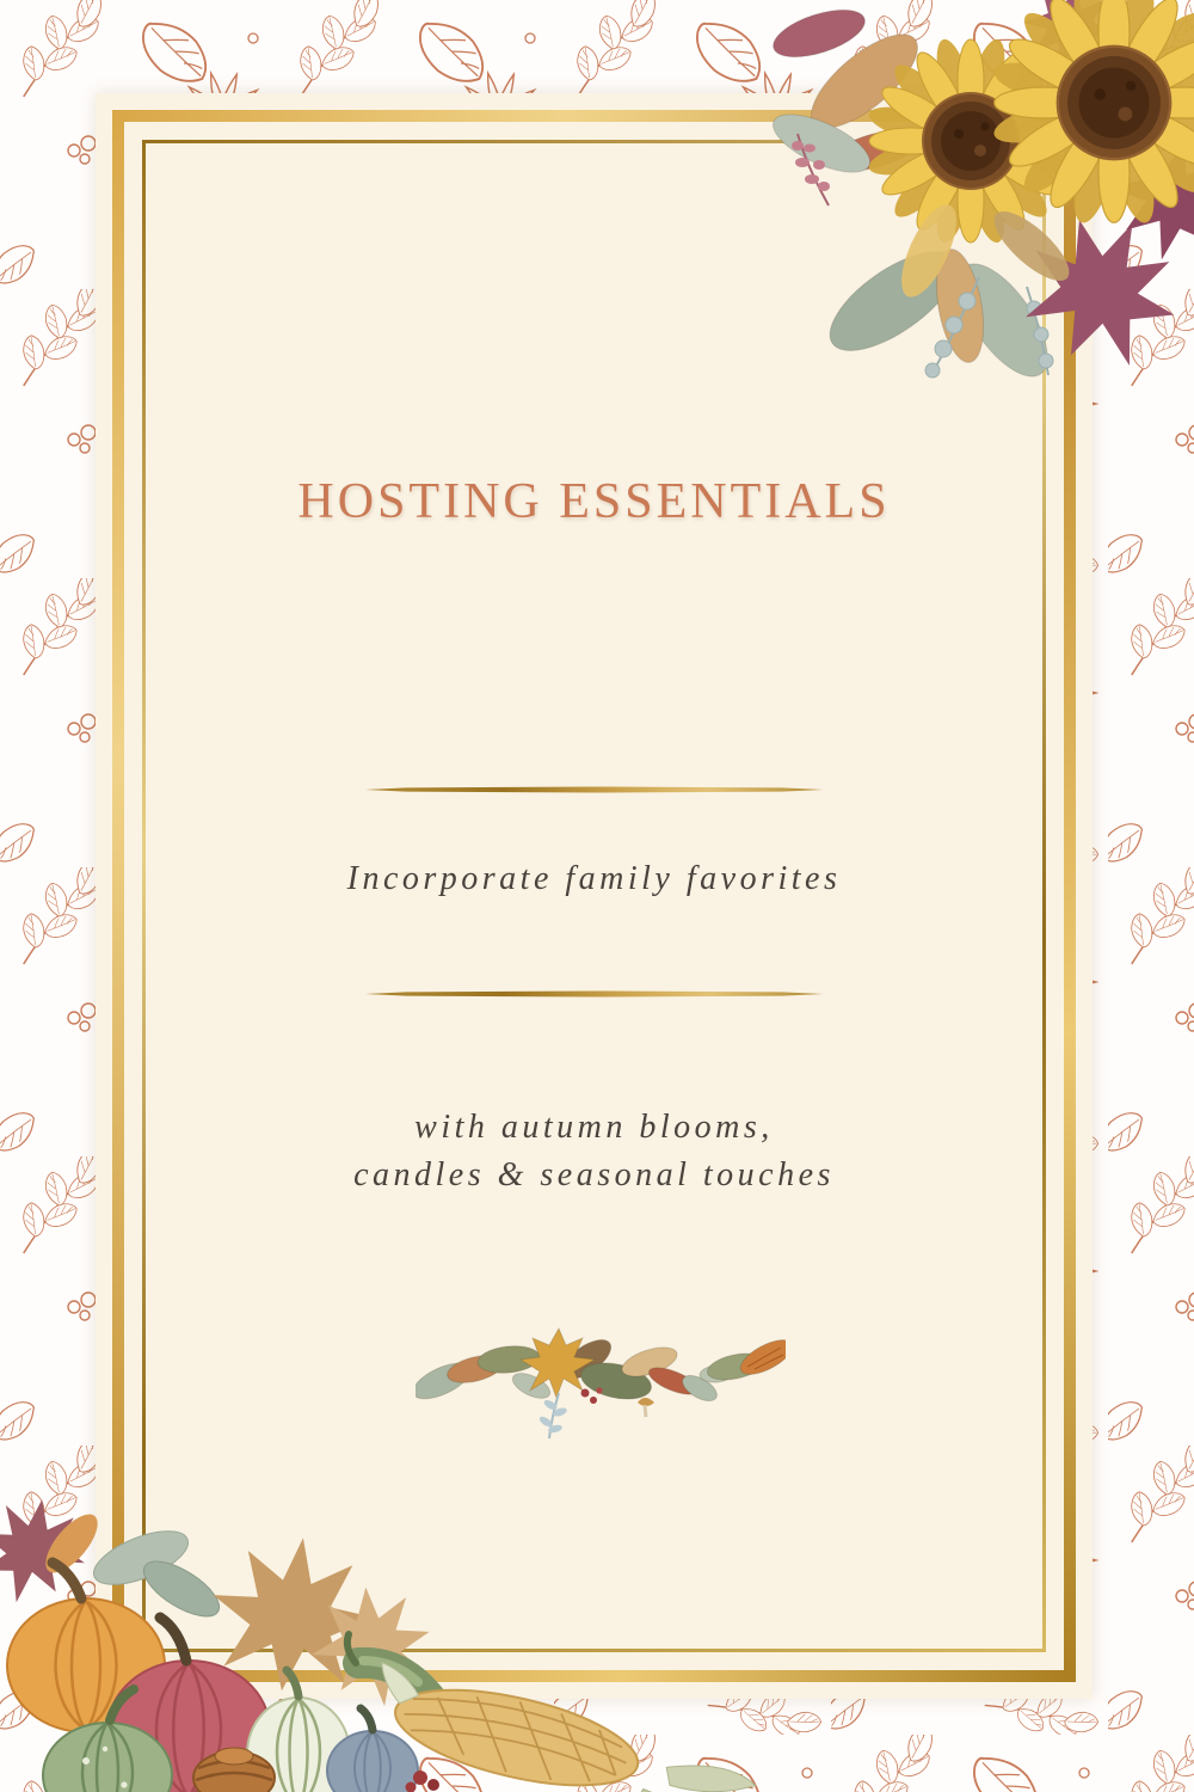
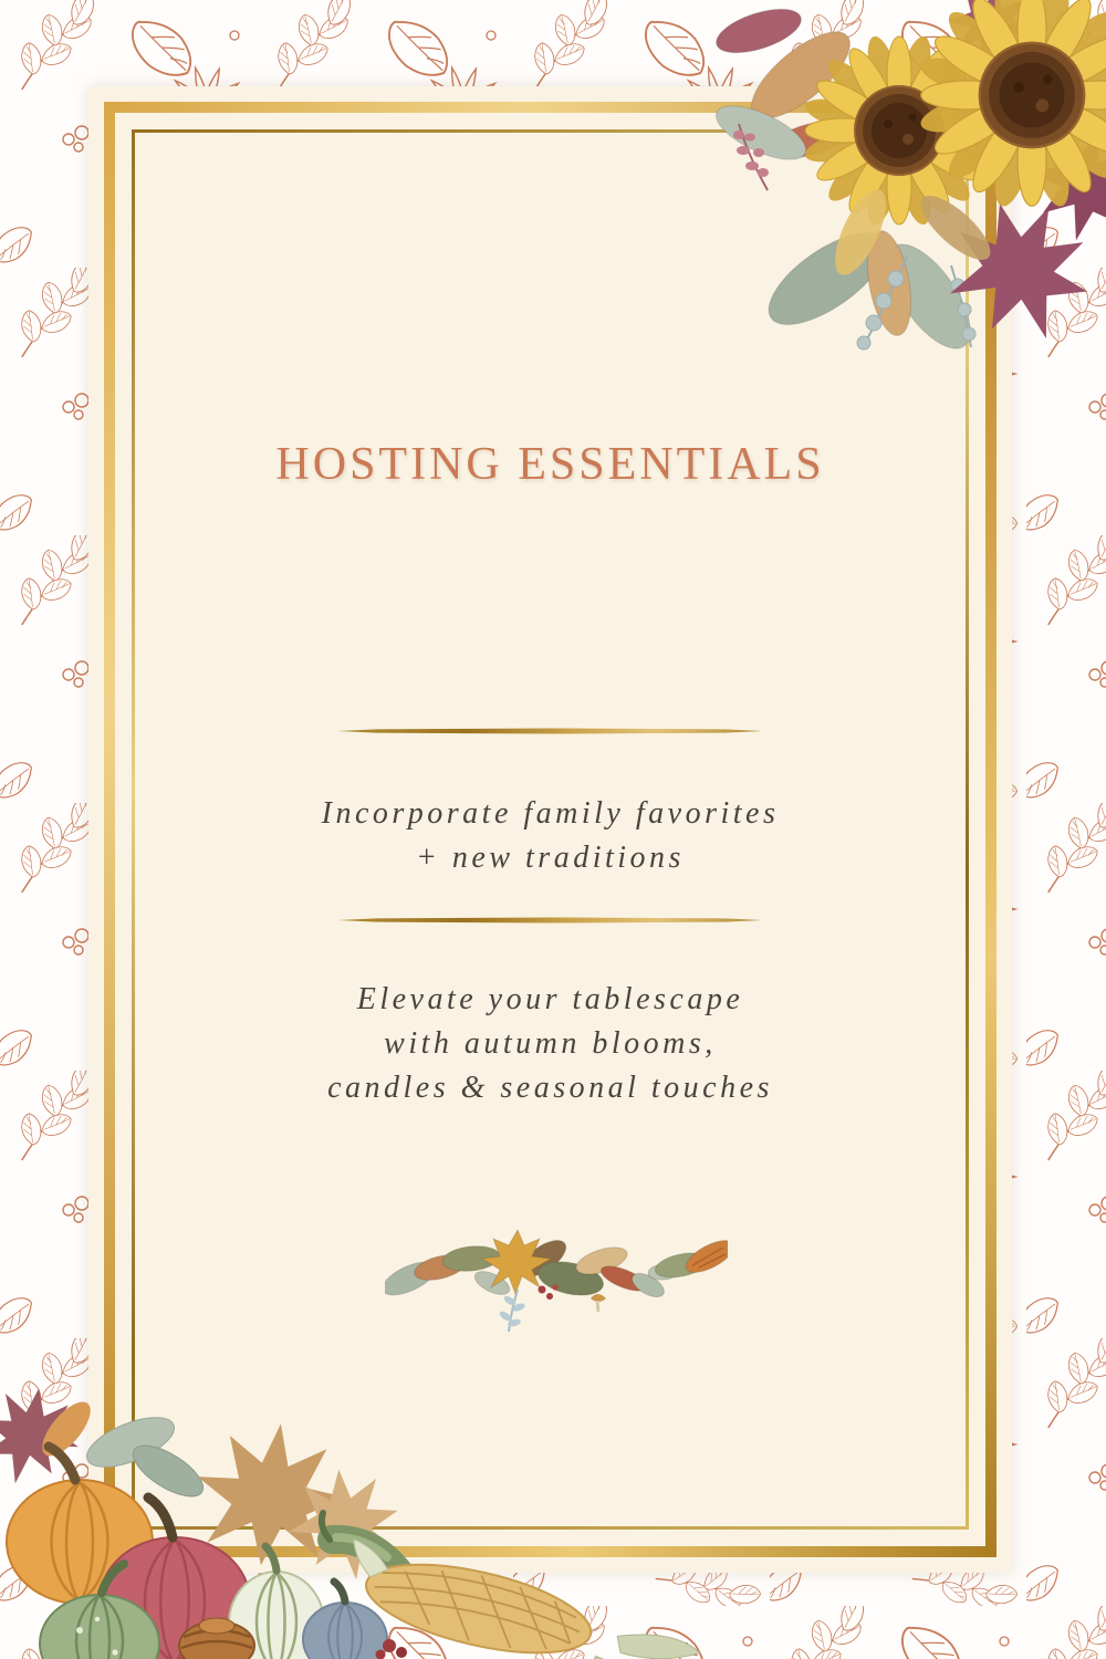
  HOSTING ESSENTIALS
  Incorporate family favorites
+ + new traditions
+ Elevate your tablescape
  with autumn blooms,
  candles & seasonal touches
